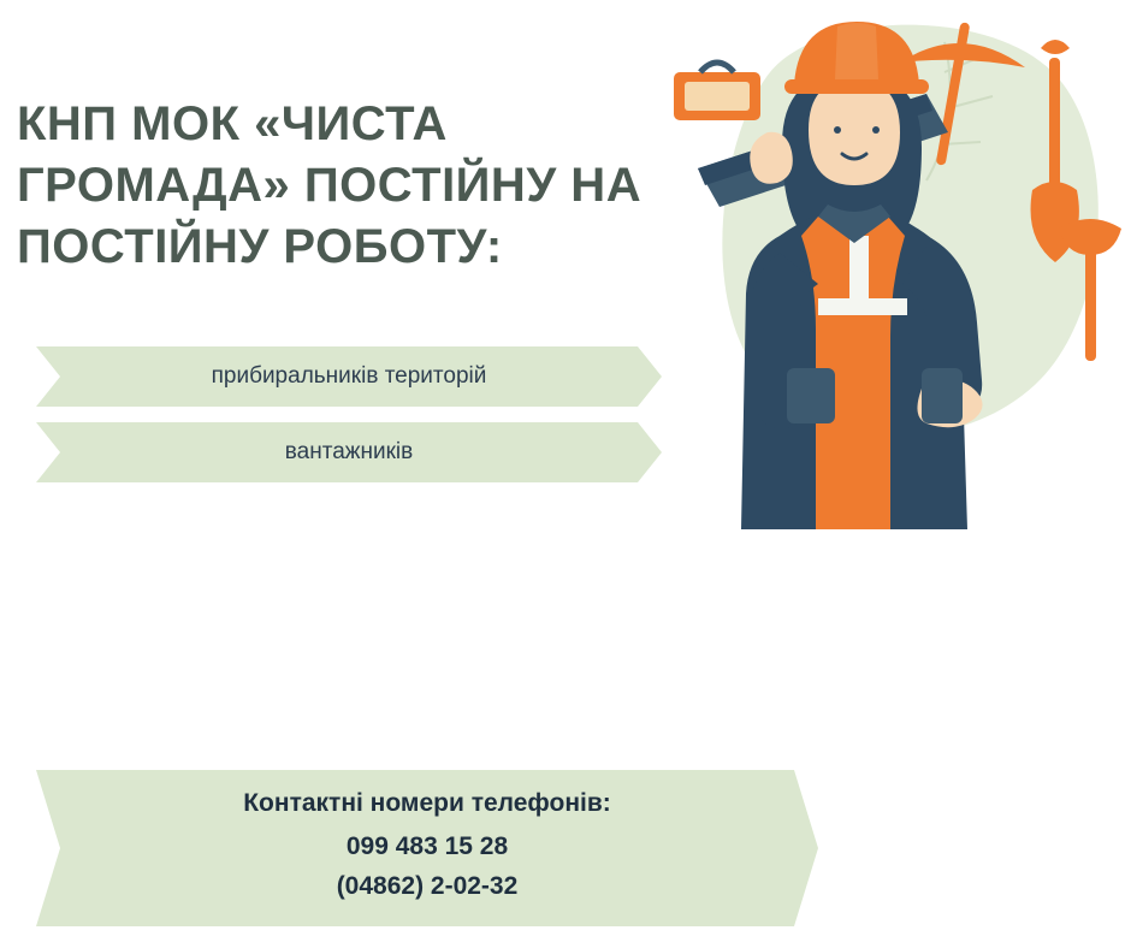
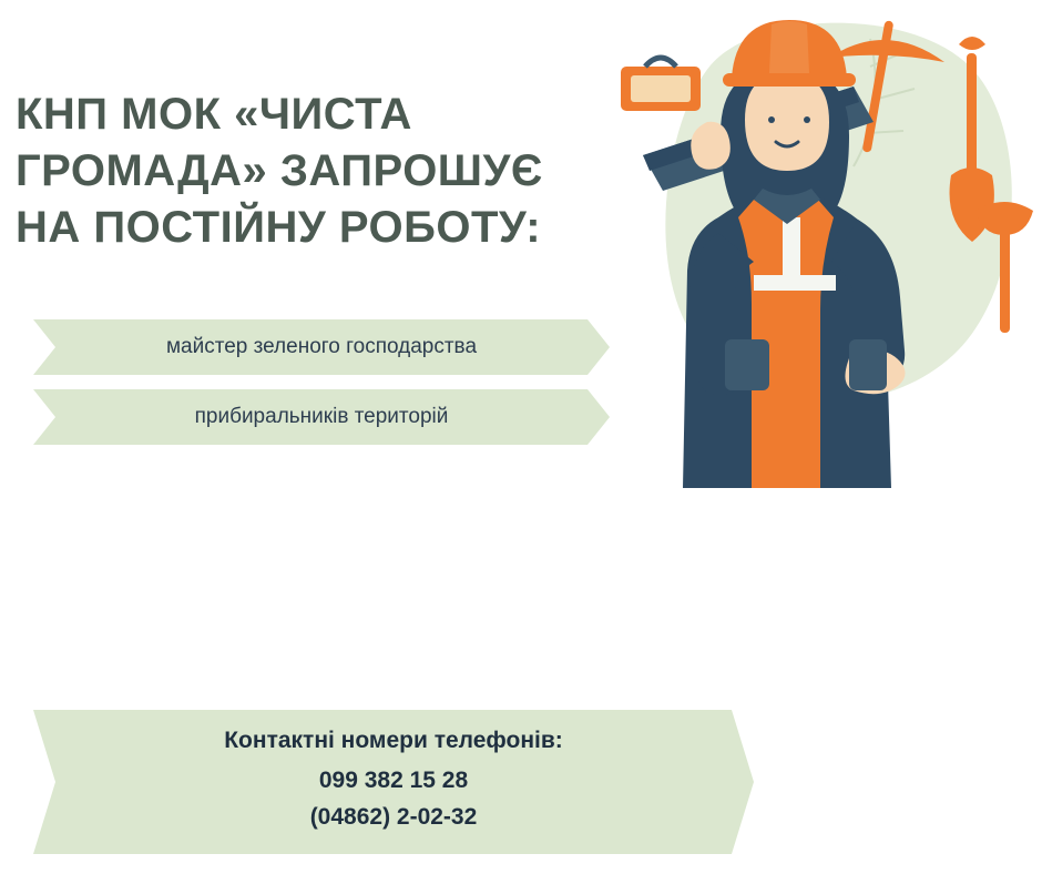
- КНП МОК «ЧИСТА ГРОМАДА» ПОСТІЙНУ НА ПОСТІЙНУ РОБОТУ:
+ КНП МОК «ЧИСТА ГРОМАДА» ЗАПРОШУЄ НА ПОСТІЙНУ РОБОТУ:
+ майстер зеленого господарства
  прибиральників територій
- вантажників
  Контактні номери телефонів:
- 099 483 15 28
+ 099 382 15 28
  (04862) 2-02-32
